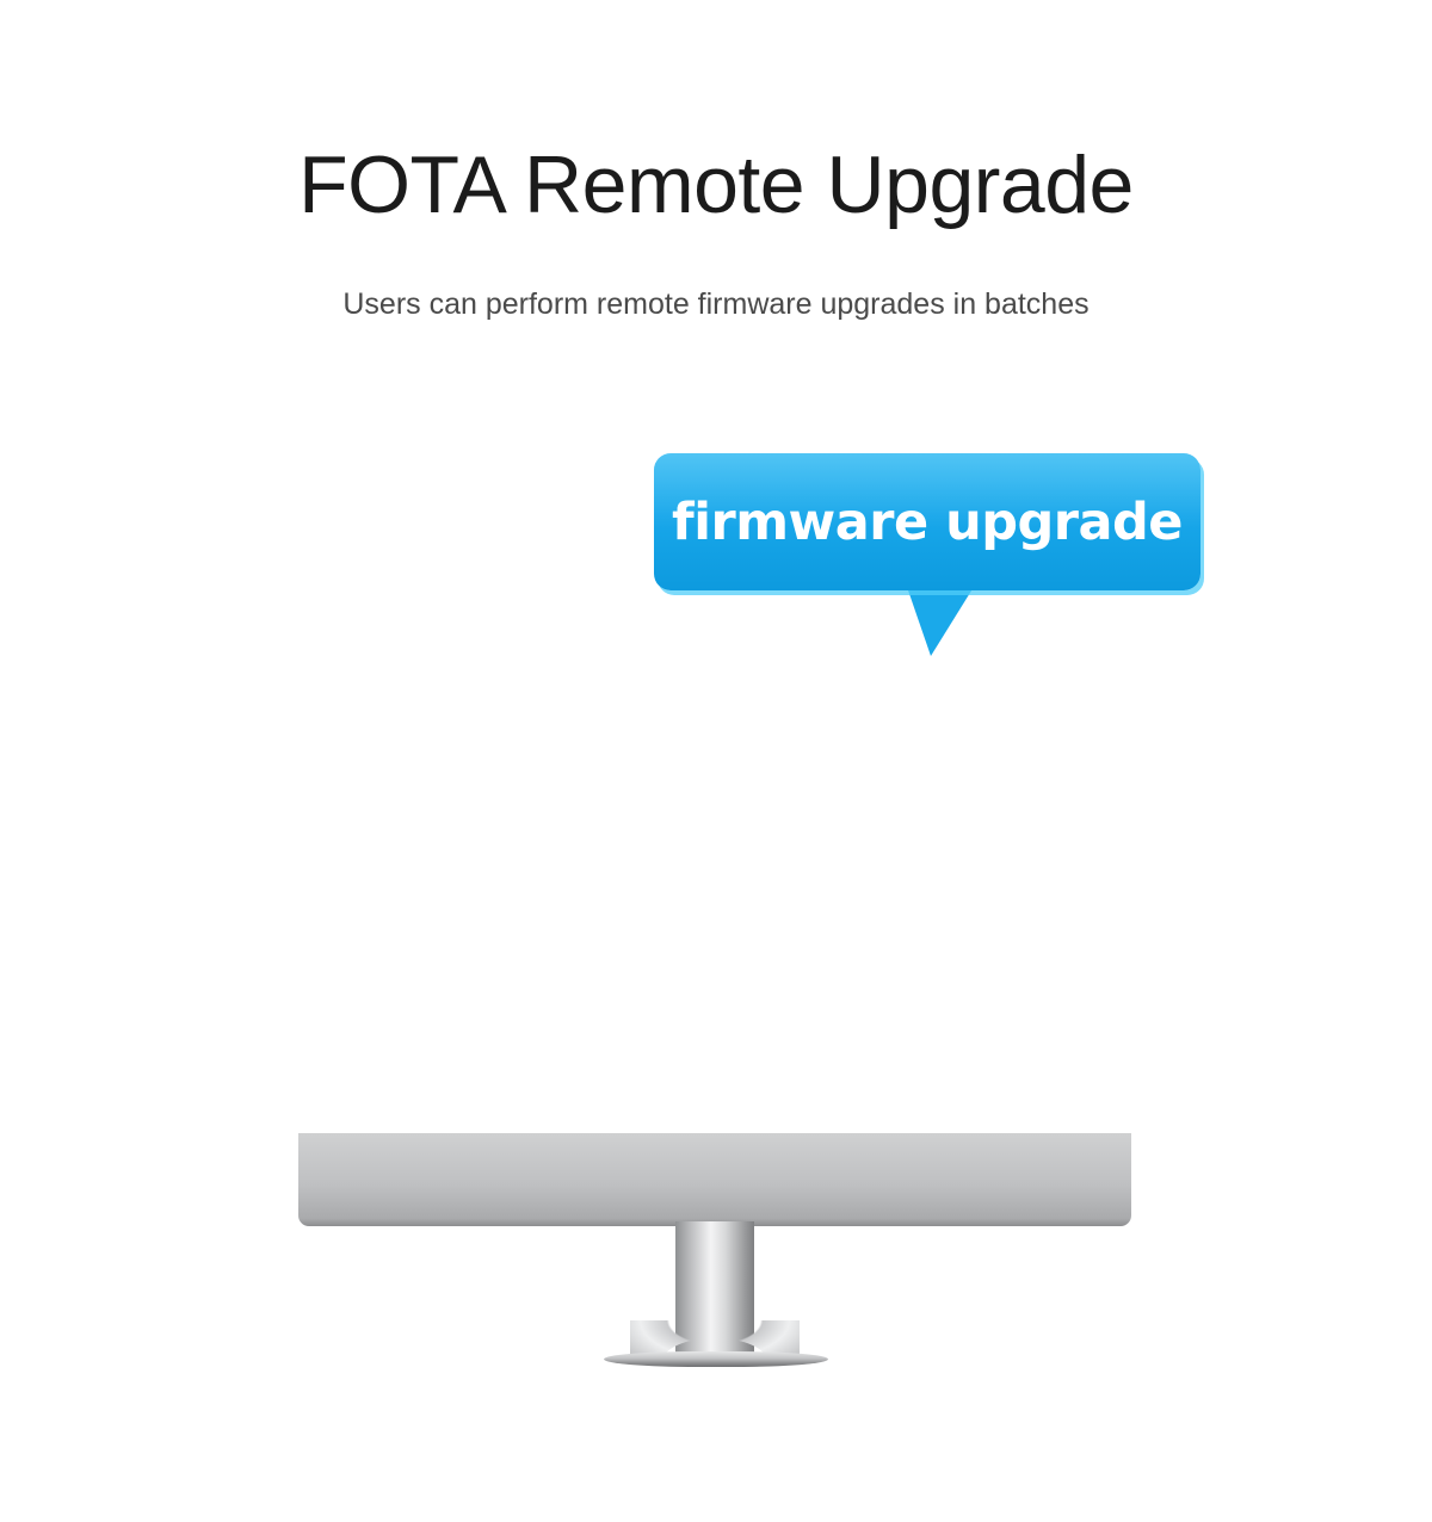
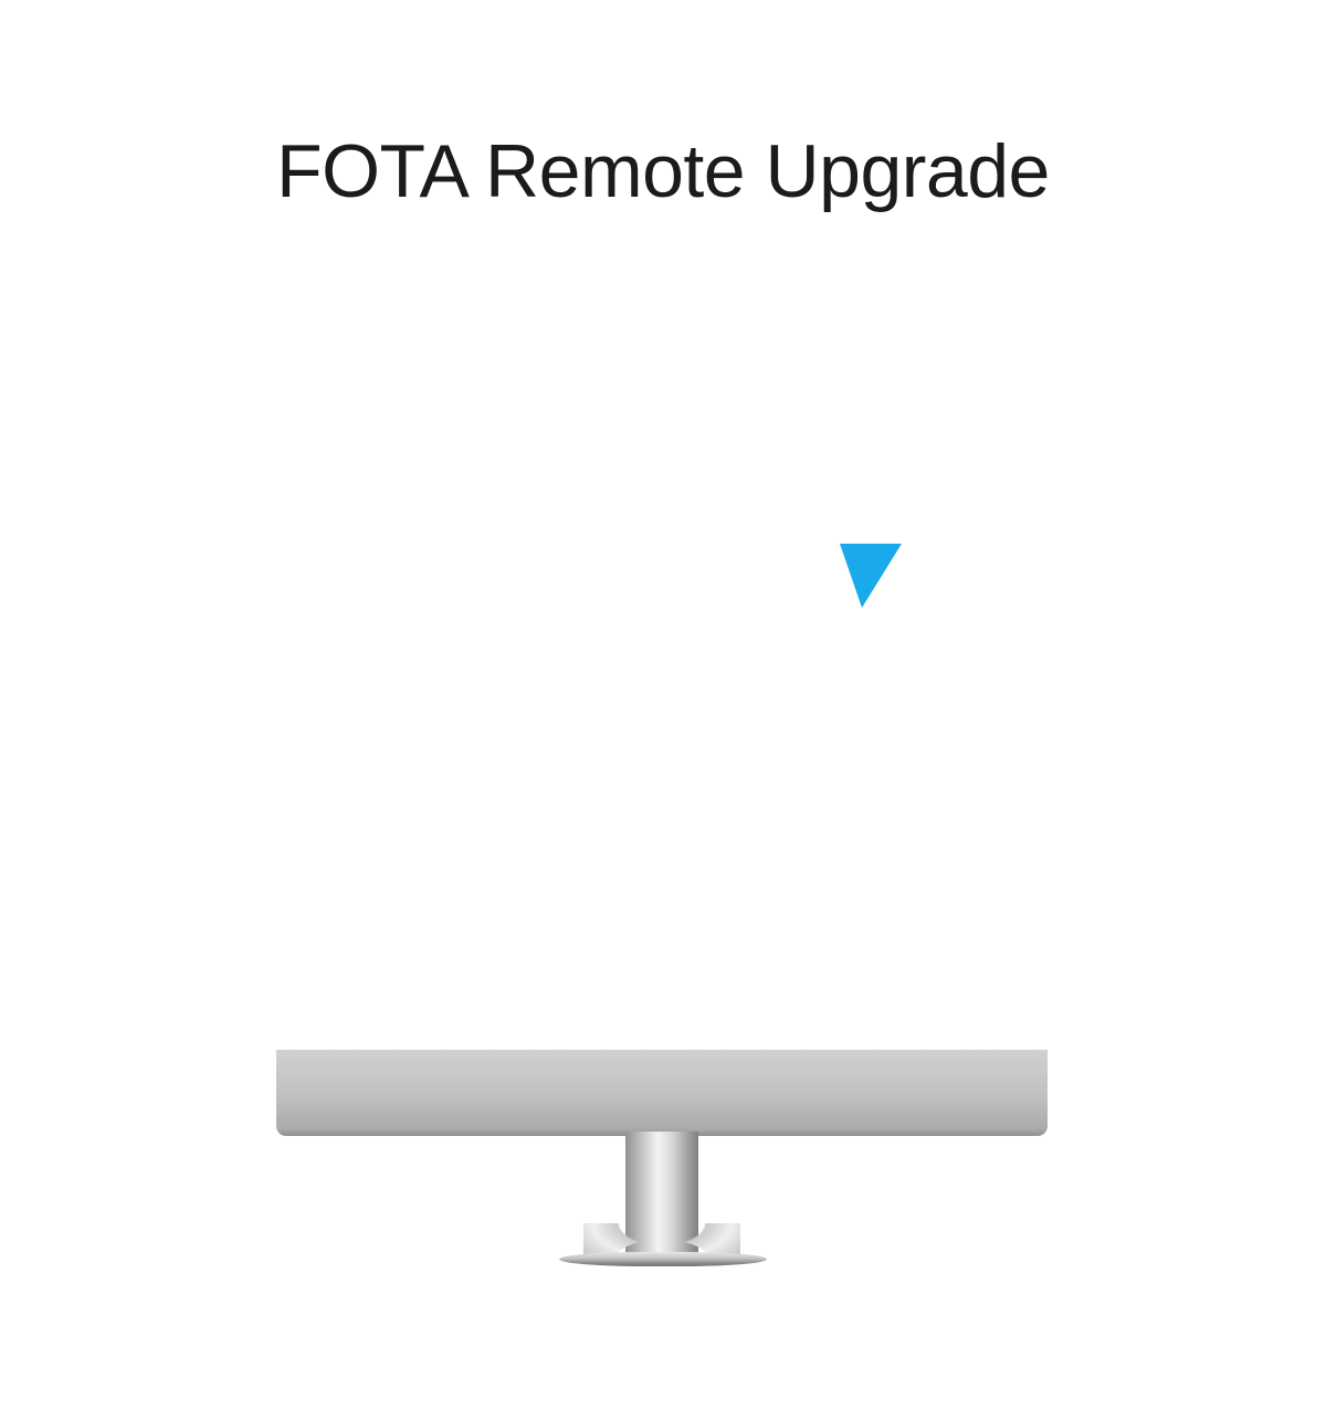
  FOTA Remote Upgrade
- Users can perform remote firmware upgrades in batches
- firmware upgrade
